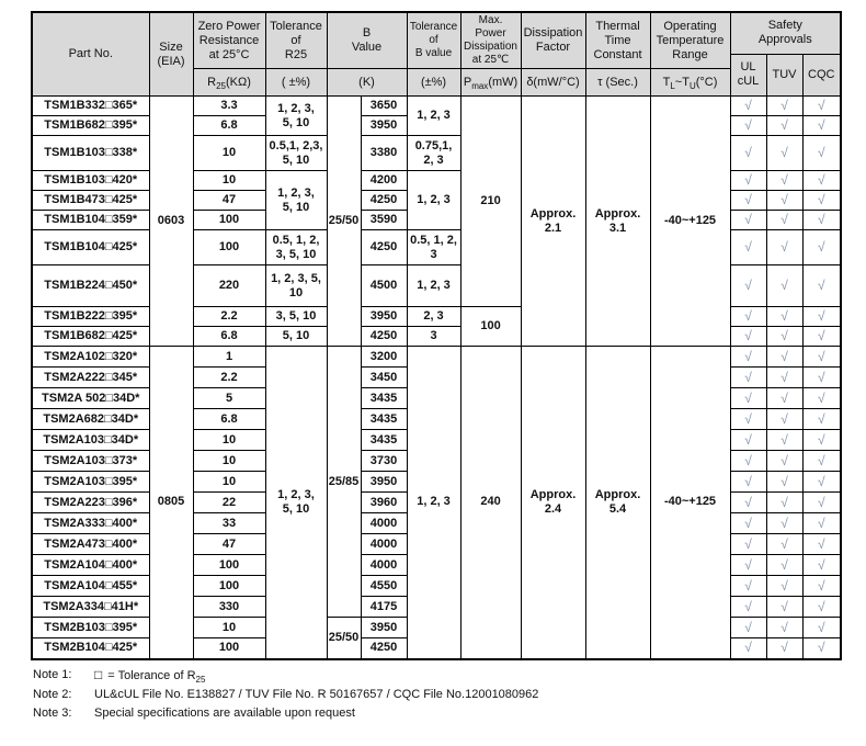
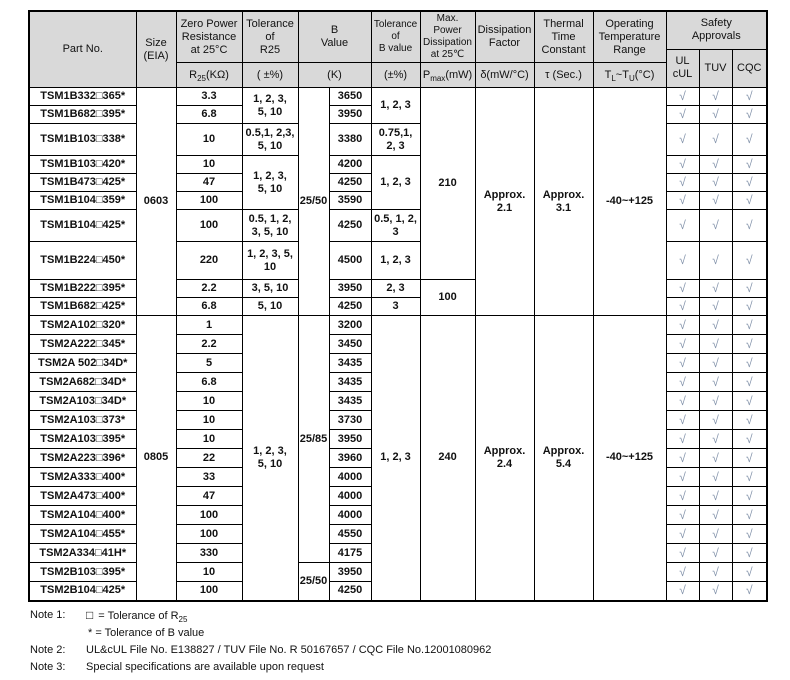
  Part No.	Size (EIA)	Zero Power Resistance at 25°C	Tolerance of R25	B Value	Tolerance of B value	Max. Power Dissipation at 25℃	Dissipation Factor	Thermal Time Constant	Operating Temperature Range	Safety Approvals
  UL cUL	TUV	CQC
  R25(KΩ)	( ±%)	(K)	(±%)	Pmax(mW)	δ(mW/°C)	τ (Sec.)	TL~TU(°C)
  TSM1B332□365*	0603	3.3	1, 2, 3, 5, 10	25/50	3650	1, 2, 3	210	Approx. 2.1	Approx. 3.1	-40~+125	√	√	√
  TSM1B682□395*	6.8	3950	√	√	√
  TSM1B103□338*	10	0.5,1, 2,3, 5, 10	3380	0.75,1, 2, 3	√	√	√
  TSM1B103□420*	10	1, 2, 3, 5, 10	4200	1, 2, 3	√	√	√
  TSM1B473□425*	47	4250	√	√	√
  TSM1B104□359*	100	3590	√	√	√
  TSM1B104□425*	100	0.5, 1, 2, 3, 5, 10	4250	0.5, 1, 2, 3	√	√	√
  TSM1B224□450*	220	1, 2, 3, 5, 10	4500	1, 2, 3	√	√	√
  TSM1B222□395*	2.2	3, 5, 10	3950	2, 3	100	√	√	√
  TSM1B682□425*	6.8	5, 10	4250	3	√	√	√
  TSM2A102□320*	0805	1	1, 2, 3, 5, 10	25/85	3200	1, 2, 3	240	Approx. 2.4	Approx. 5.4	-40~+125	√	√	√
  TSM2A222□345*	2.2	3450	√	√	√
  TSM2A 502□34D*	5	3435	√	√	√
  TSM2A682□34D*	6.8	3435	√	√	√
  TSM2A103□34D*	10	3435	√	√	√
  TSM2A103□373*	10	3730	√	√	√
  TSM2A103□395*	10	3950	√	√	√
  TSM2A223□396*	22	3960	√	√	√
  TSM2A333□400*	33	4000	√	√	√
  TSM2A473□400*	47	4000	√	√	√
  TSM2A104□400*	100	4000	√	√	√
  TSM2A104□455*	100	4550	√	√	√
  TSM2A334□41H*	330	4175	√	√	√
  TSM2B103□395*	10	25/50	3950	√	√	√
  TSM2B104□425*	100	4250	√	√	√
  Note 1:
  □ = Tolerance of R25
+ * = Tolerance of B value
  Note 2:
  UL&cUL File No. E138827 / TUV File No. R 50167657 / CQC File No.12001080962
  Note 3:
  Special specifications are available upon request
